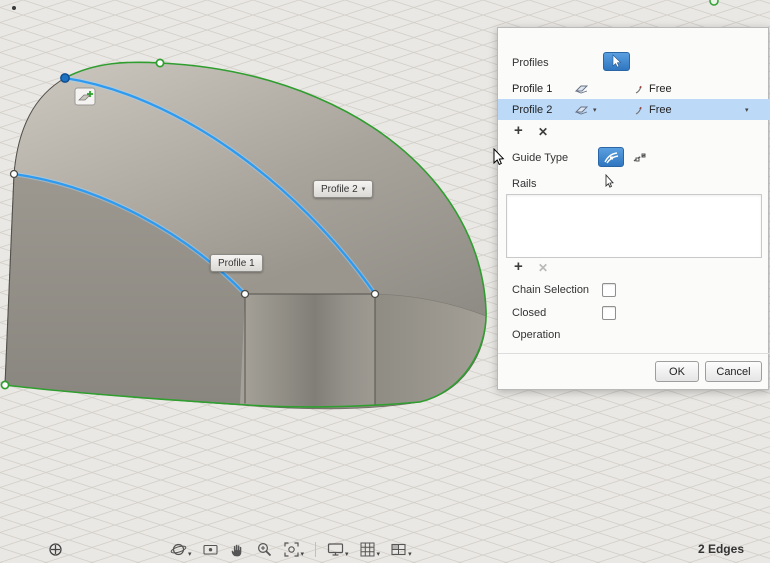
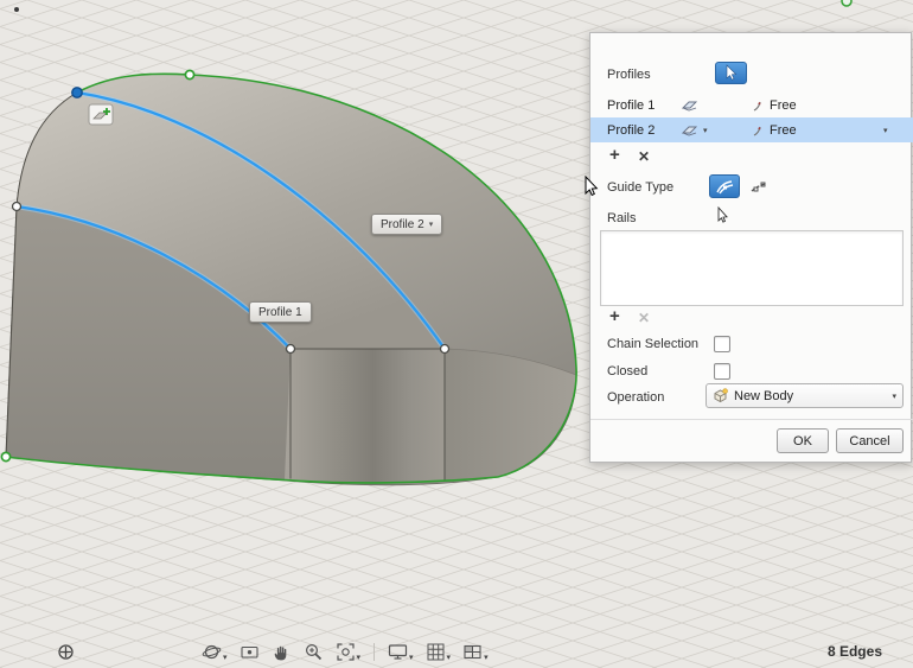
  Profile 1
  Profile 2
  Profiles
  Profile 1
  Free
  Profile 2
  Free
  +
  ✕
  Guide Type
  Rails
  +
  ✕
  Chain Selection
  Closed
  Operation
+ New Body
  OK
  Cancel
- 2 Edges
+ 8 Edges
